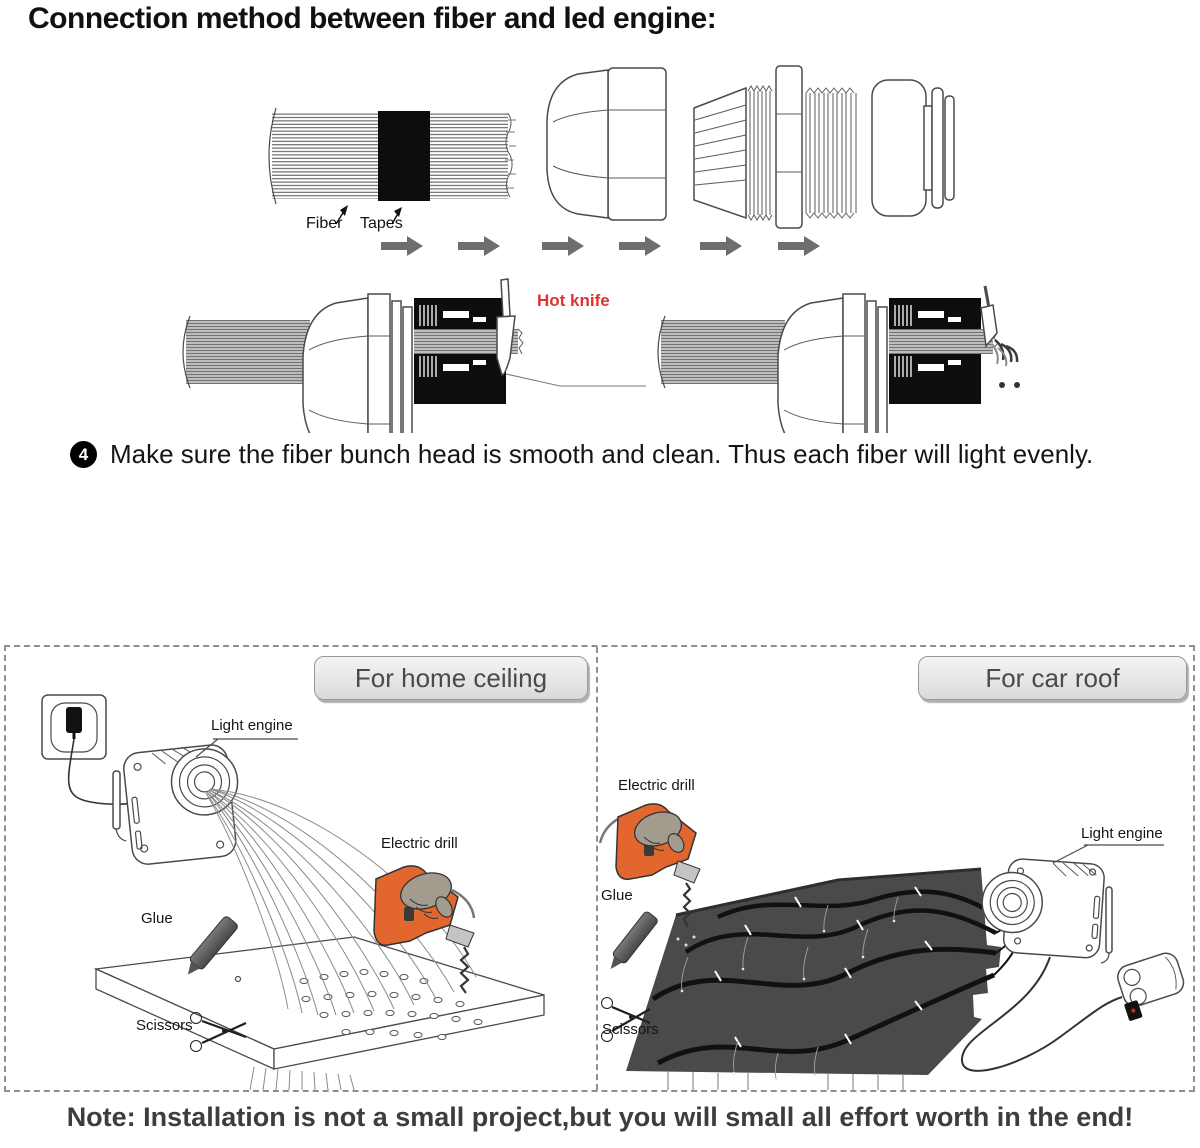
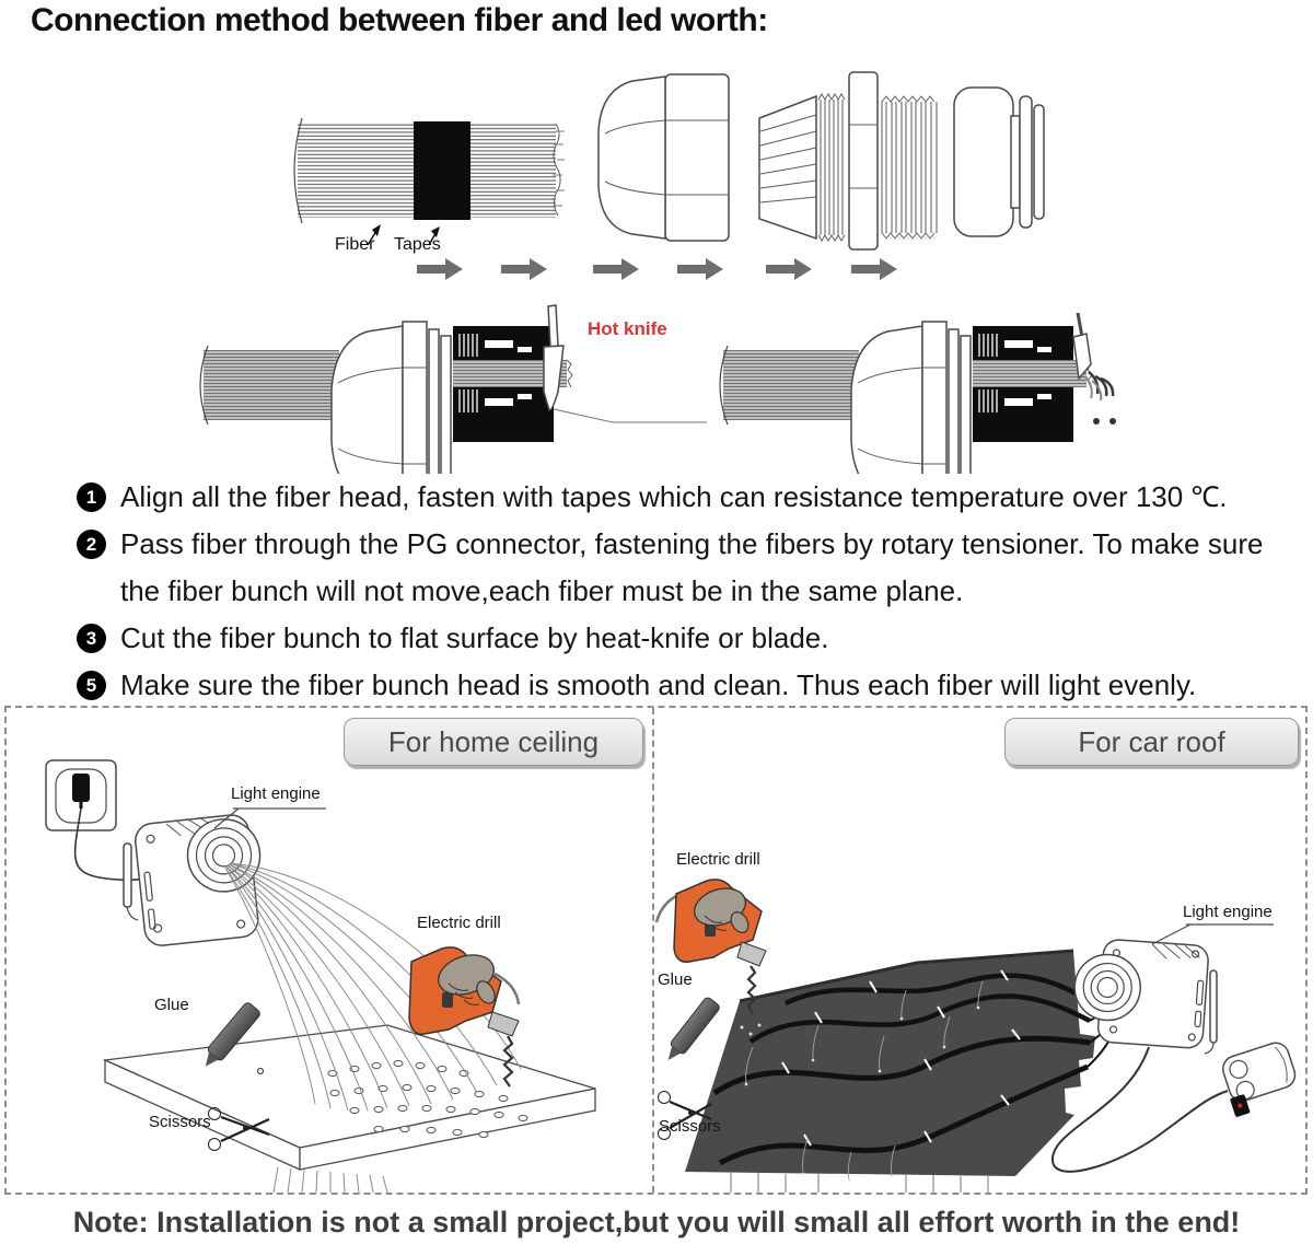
- Connection method between fiber and led engine:
+ Connection method between fiber and led worth:
  Fiber
  Tapes
  Hot knife
+ 1
+ Align all the fiber head, fasten with tapes which can resistance temperature over 130 ℃.
+ 2
+ Pass fiber through the PG connector, fastening the fibers by rotary tensioner. To make sure the fiber bunch will not move,each fiber must be in the same plane.
+ 3
+ Cut the fiber bunch to flat surface by heat-knife or blade.
- 4
+ 5
  Make sure the fiber bunch head is smooth and clean. Thus each fiber will light evenly.
  For home ceiling
  Light engine
  Electric drill
  Glue
  Scissors
  For car roof
  Electric drill
  Glue
  Light engine
  Scissors
  Note: Installation is not a small project,but you will small all effort worth in the end!
